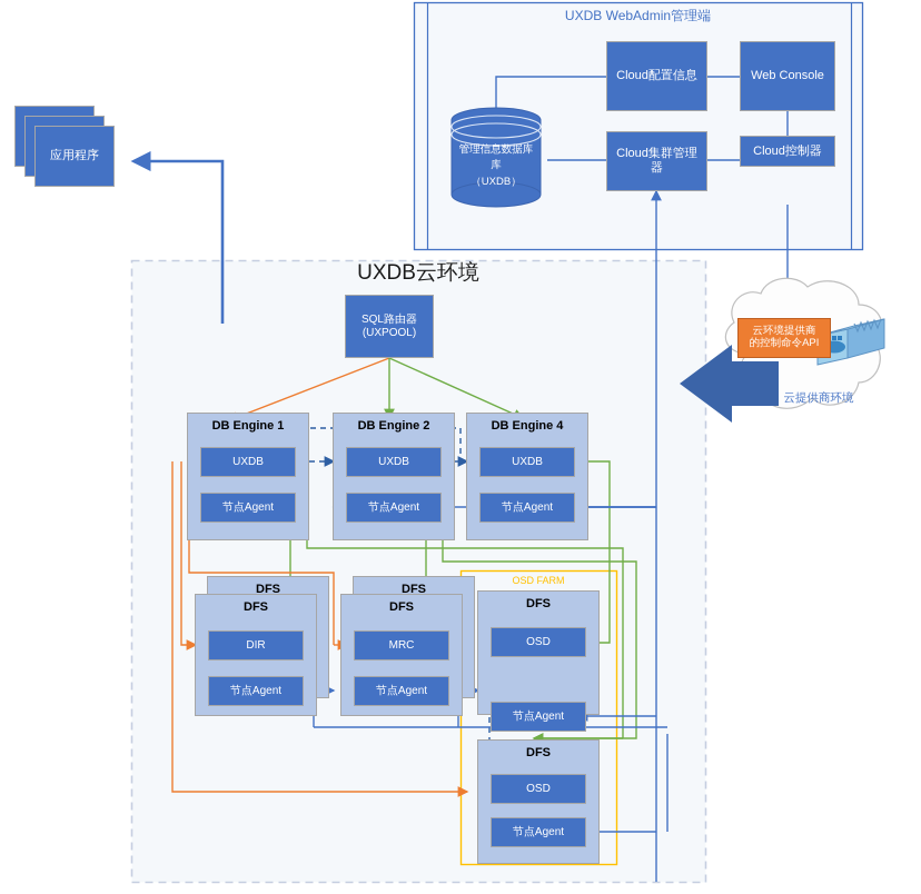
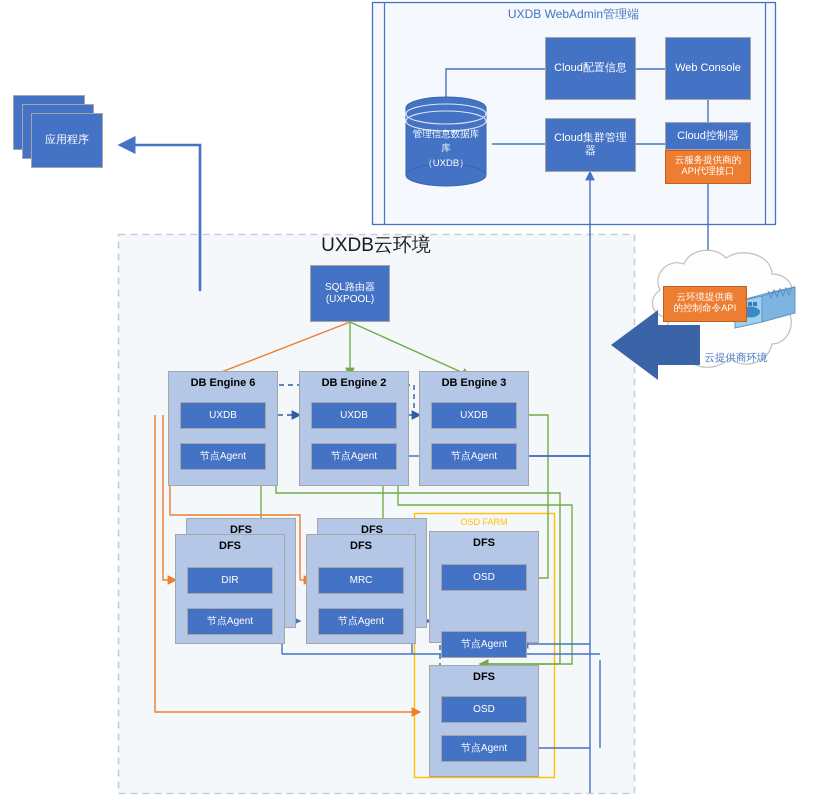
  UXDB WebAdmin管理端
  管理信息数据库
  库
  （UXDB）
  Cloud配置信息
  Web Console
  Cloud集群管理器
  Cloud控制器
+ 云服务提供商的API代理接口
  应用程序
  UXDB云环境
  SQL路由器
  (UXPOOL)
- DB Engine 1
+ DB Engine 6
  UXDB
  节点Agent
  DB Engine 2
  UXDB
  节点Agent
- DB Engine 4
+ DB Engine 3
  UXDB
  节点Agent
  DFS
  DFS
  DIR
  节点Agent
  DFS
  DFS
  MRC
  节点Agent
  OSD FARM
  DFS
  OSD
  节点Agent
  DFS
  OSD
  节点Agent
  云环境提供商
  的控制命令API
  云提供商环境
